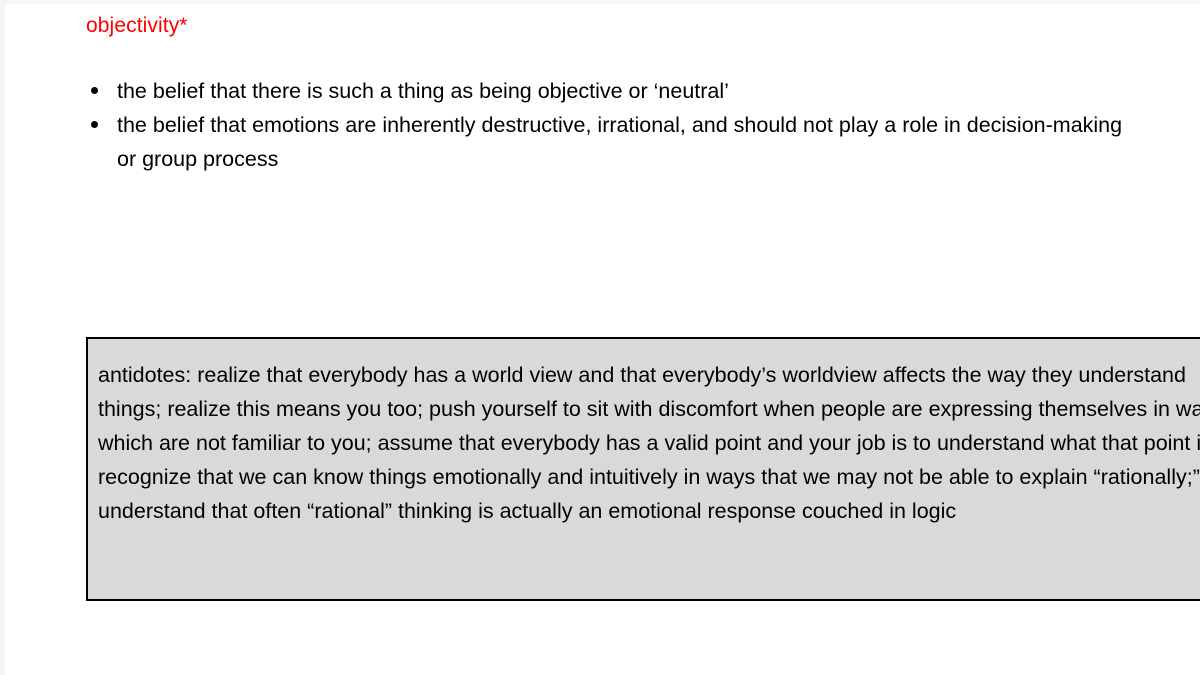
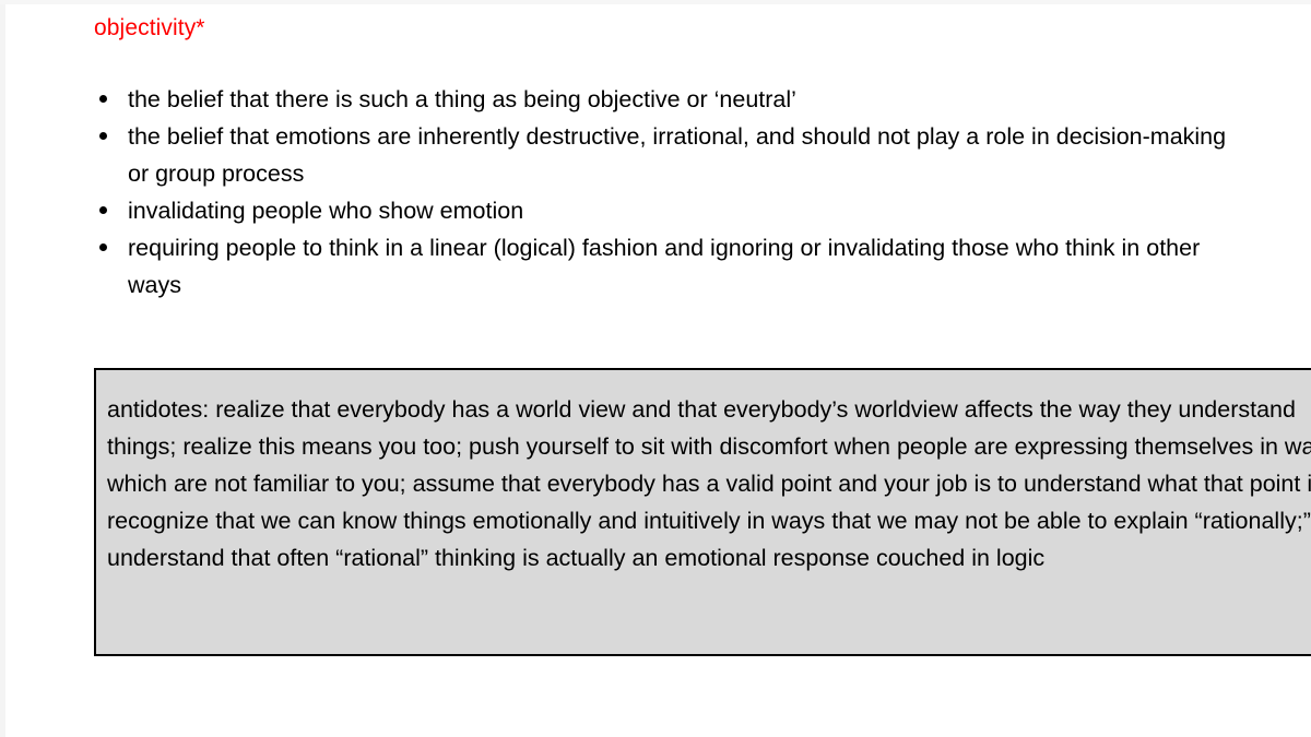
  objectivity*
  the belief that there is such a thing as being objective or ‘neutral’
  the belief that emotions are inherently destructive, irrational, and should not play a role in decision-making or group process
+ invalidating people who show emotion
+ requiring people to think in a linear (logical) fashion and ignoring or invalidating those who think in other ways
  antidotes: realize that everybody has a world view and that everybody’s worldview affects the way they understand things; realize this means you too; push yourself to sit with discomfort when people are expressing themselves in wa which are not familiar to you; assume that everybody has a valid point and your job is to understand what that point i recognize that we can know things emotionally and intuitively in ways that we may not be able to explain “rationally;” understand that often “rational” thinking is actually an emotional response couched in logic
